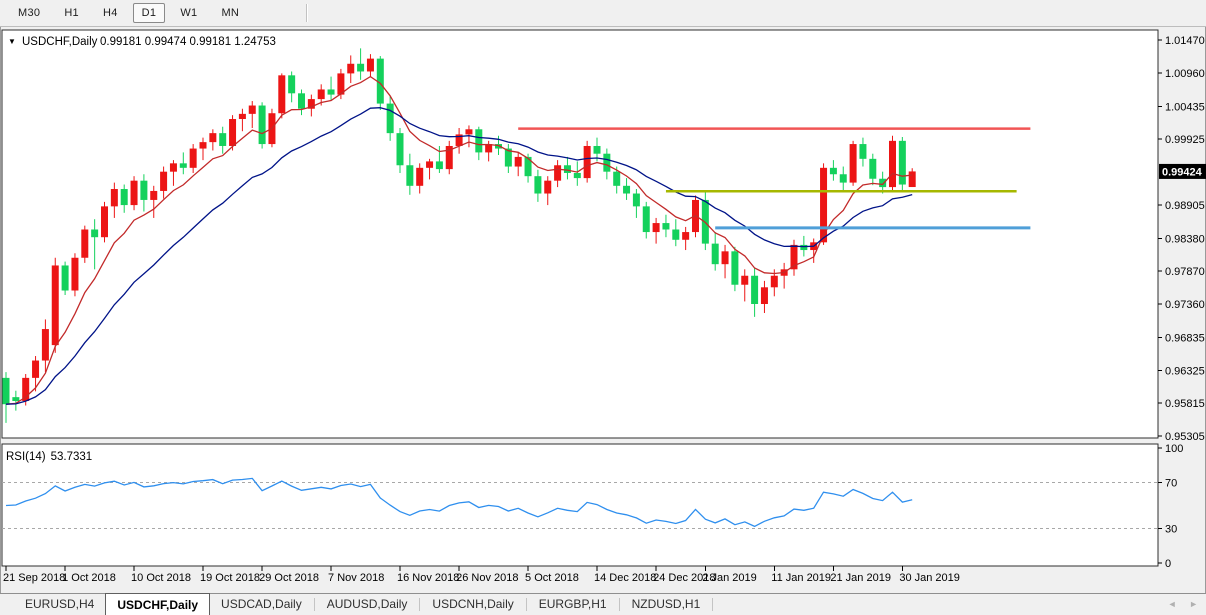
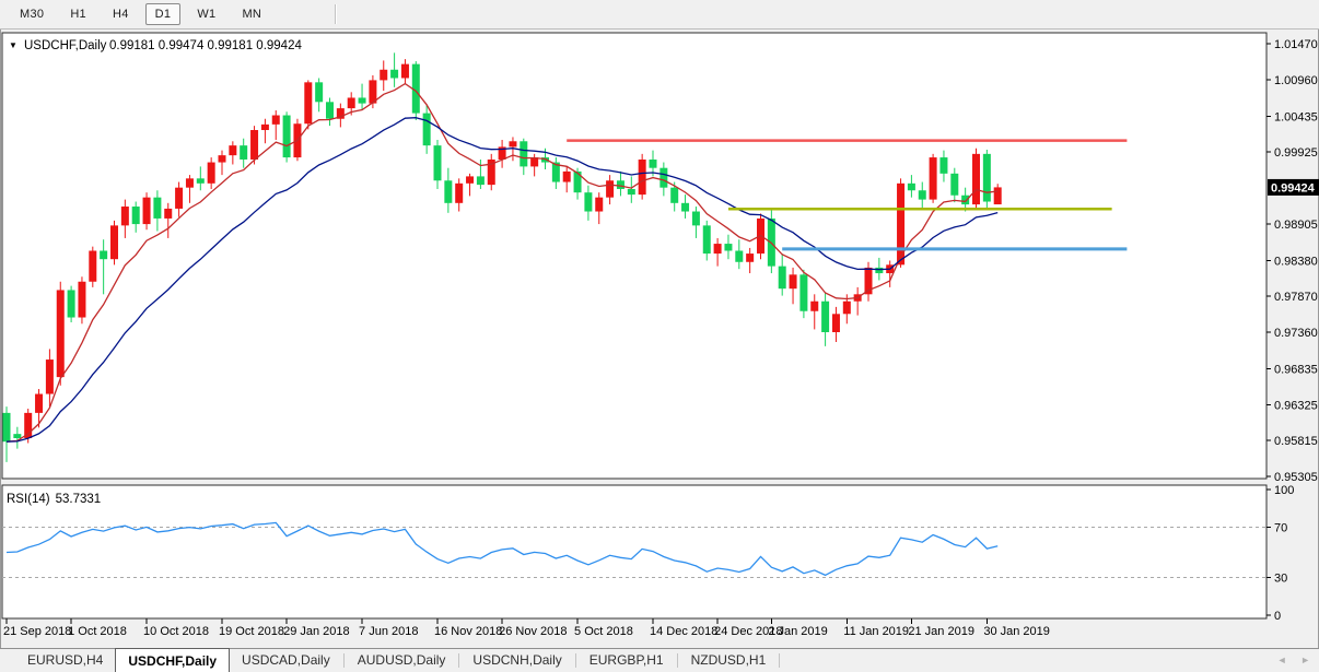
  M30
  H1
  H4
  D1
  W1
  MN
  1.01470
  1.00960
  1.00435
  0.99925
  0.98905
  0.98380
  0.97870
  0.97360
  0.96835
  0.96325
  0.95815
  0.95305
  21 Sep 2018
  1 Oct 2018
  10 Oct 2018
  19 Oct 2018
- 29 Oct 2018
+ 29 Jan 2018
- 7 Nov 2018
+ 7 Jun 2018
  16 Nov 2018
  26 Nov 2018
  5 Oct 2018
  14 Dec 2018
  24 Dec 2018
  2 Jan 2019
  11 Jan 2019
  21 Jan 2019
  30 Jan 2019
  100
  70
  30
  0
  ▼
  USDCHF,Daily
- 0.99181 0.99474 0.99181 1.24753
+ 0.99181 0.99474 0.99181 0.99424
  RSI(14) 53.7331
  0.99424
  EURUSD,H4
  USDCHF,Daily
  USDCAD,Daily
  AUDUSD,Daily
  USDCNH,Daily
  EURGBP,H1
  NZDUSD,H1
  ◄ ►
